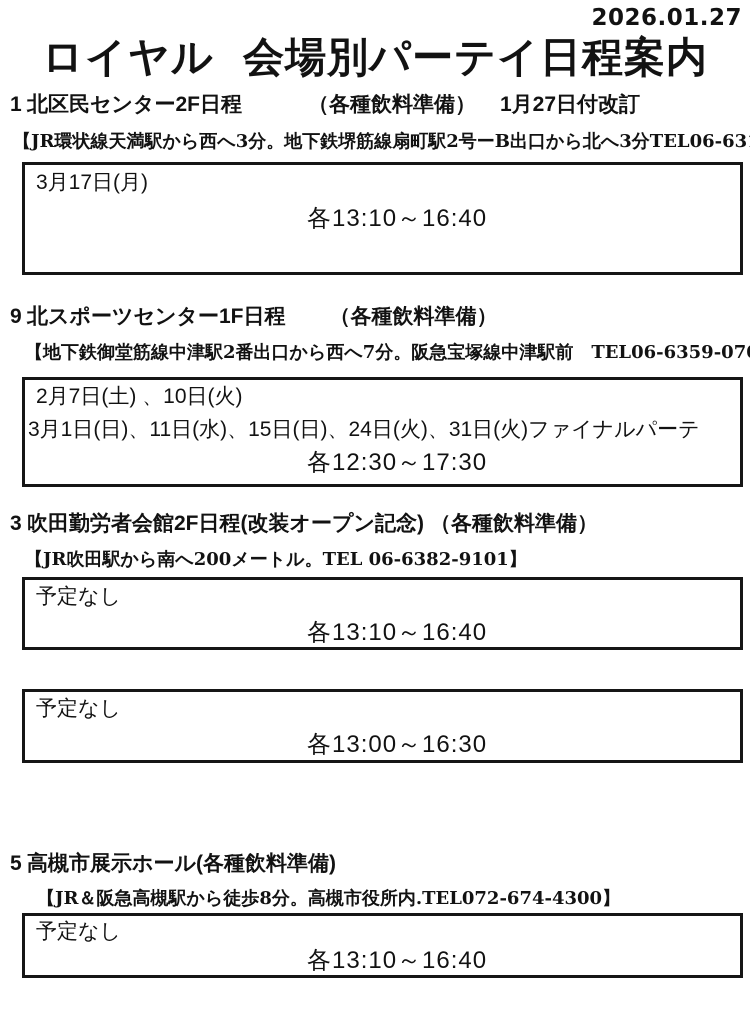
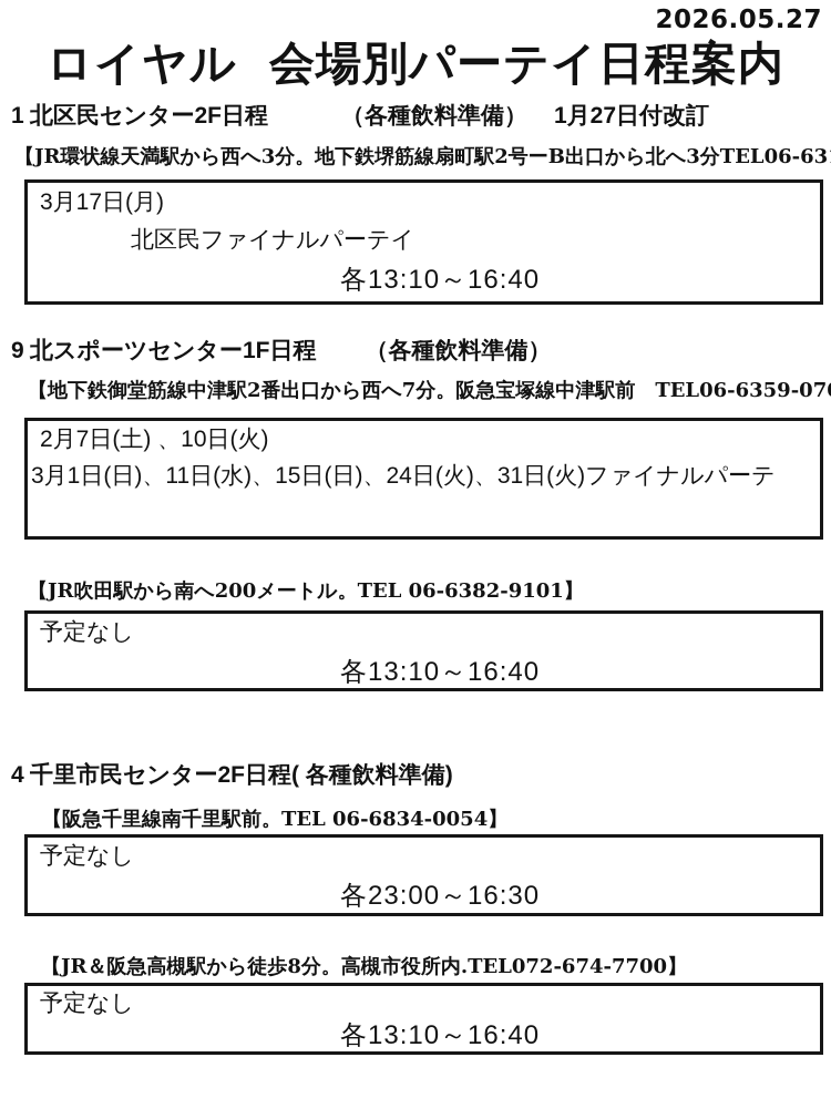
- 2026.01.27
+ 2026.05.27
  ロイヤル 会場別パーテイ日程案内
  1 北区民センター2F日程 （各種飲料準備） 1月27日付改訂
  【JR環状線天満駅から西へ3分。地下鉄堺筋線扇町駅2号ーB出口から北へ3分TEL06-63
  3月17日(月)
+ 北区民ファイナルパーテイ
  各13:10～16:40
  9 北スポーツセンター1F日程 （各種飲料準備）
  【地下鉄御堂筋線中津駅2番出口から西へ7分。阪急宝塚線中津駅前 TEL06-6359-07
  2月7日(土) 、10日(火)
  3月1日(日)、11日(水)、15日(日)、24日(火)、31日(火)ファイナルパーテ
- 各12:30～17:30
- 3 吹田勤労者会館2F日程(改装オープン記念) （各種飲料準備）
  【JR吹田駅から南へ200メートル。TEL 06-6382-9101】
  予定なし
  各13:10～16:40
+ 4 千里市民センター2F日程( 各種飲料準備)
+ 【阪急千里線南千里駅前。TEL 06-6834-0054】
  予定なし
- 各13:00～16:30
+ 各23:00～16:30
- 5 高槻市展示ホール(各種飲料準備)
- 【JR＆阪急高槻駅から徒歩8分。高槻市役所内.TEL072-674-4300】
+ 【JR＆阪急高槻駅から徒歩8分。高槻市役所内.TEL072-674-7700】
  予定なし
  各13:10～16:40
